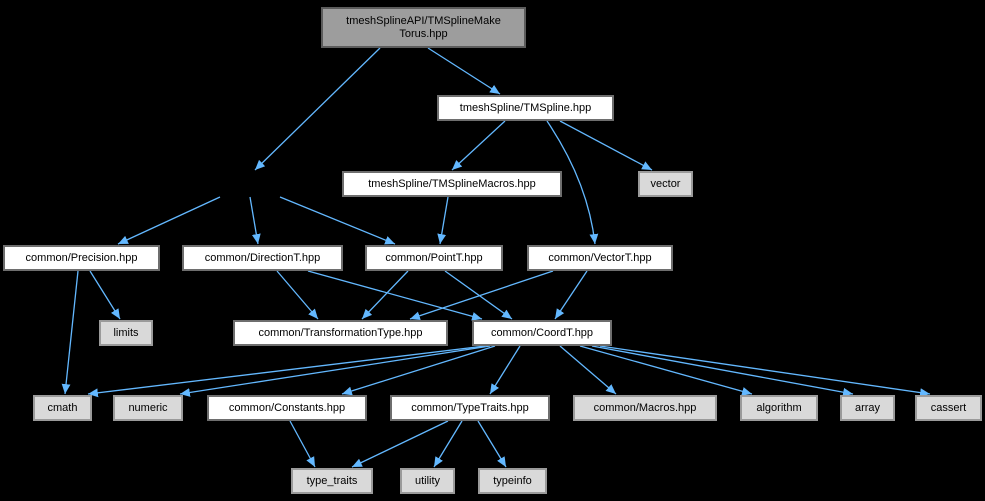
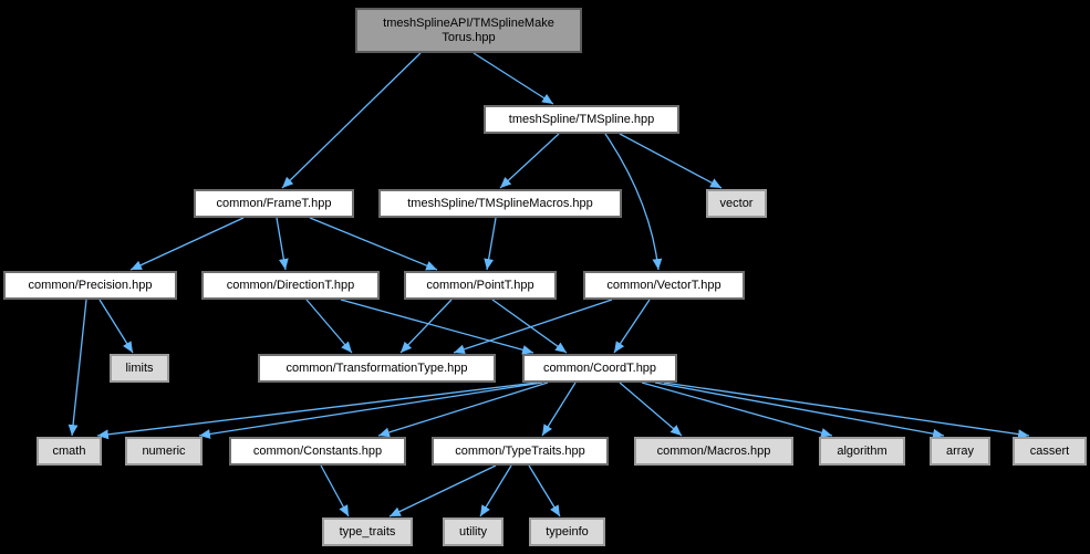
  tmeshSplineAPI/TMSplineMake Torus.hpp
  tmeshSpline/TMSpline.hpp
+ common/FrameT.hpp
  tmeshSpline/TMSplineMacros.hpp
  vector
  common/Precision.hpp
  common/DirectionT.hpp
  common/PointT.hpp
  common/VectorT.hpp
  limits
  common/TransformationType.hpp
  common/CoordT.hpp
  cmath
  numeric
  common/Constants.hpp
  common/TypeTraits.hpp
  common/Macros.hpp
  algorithm
  array
  cassert
  type_traits
  utility
  typeinfo
